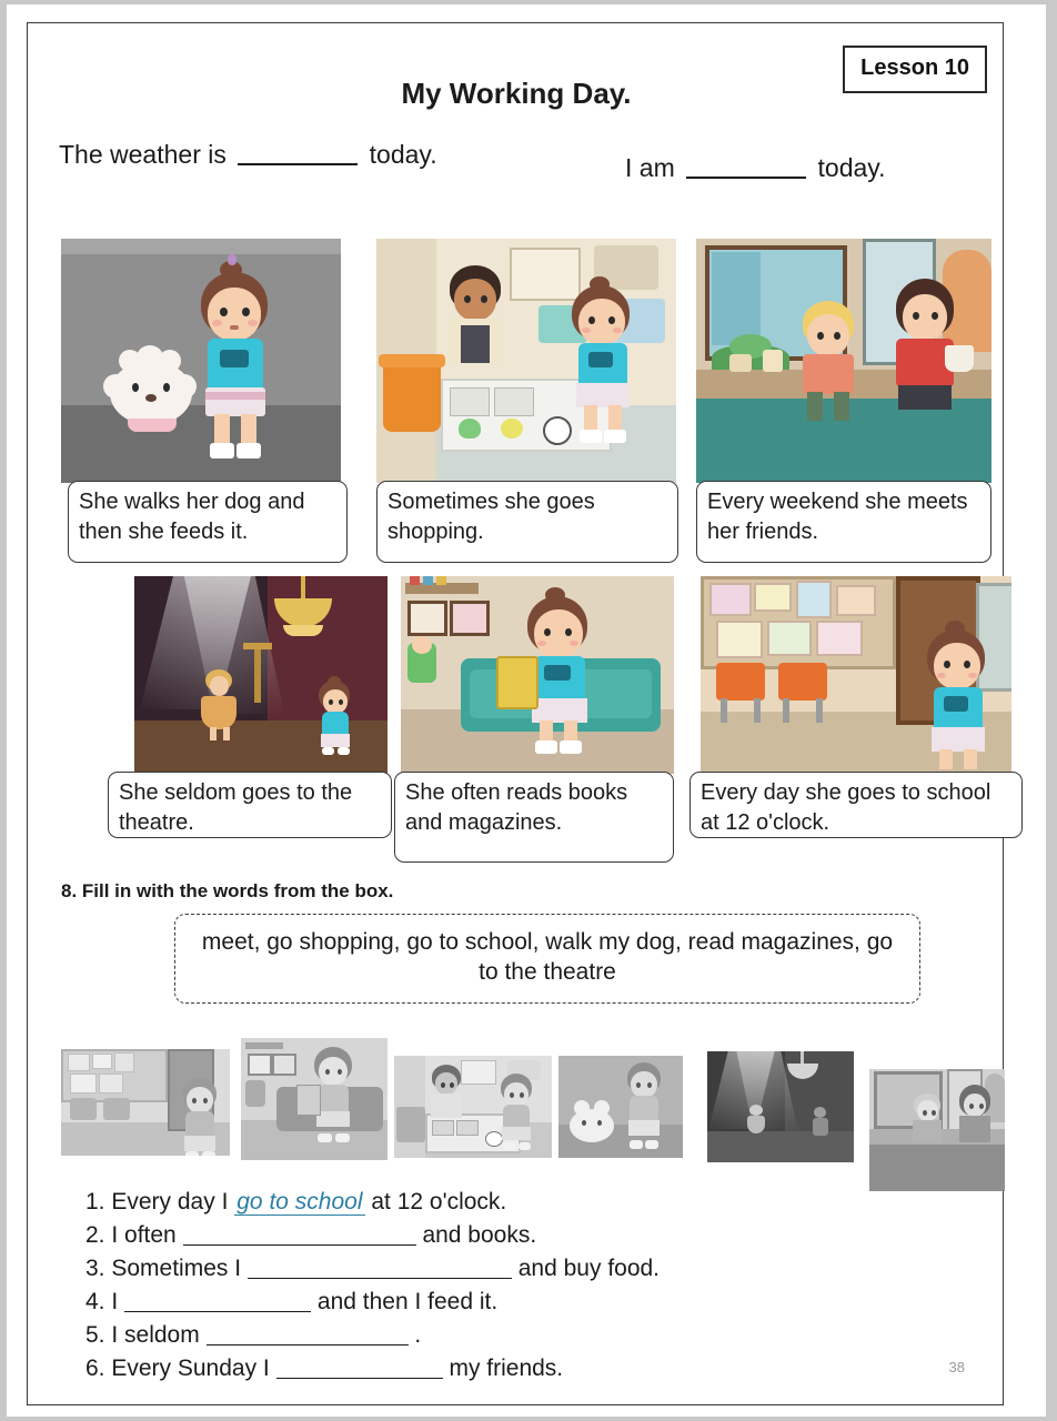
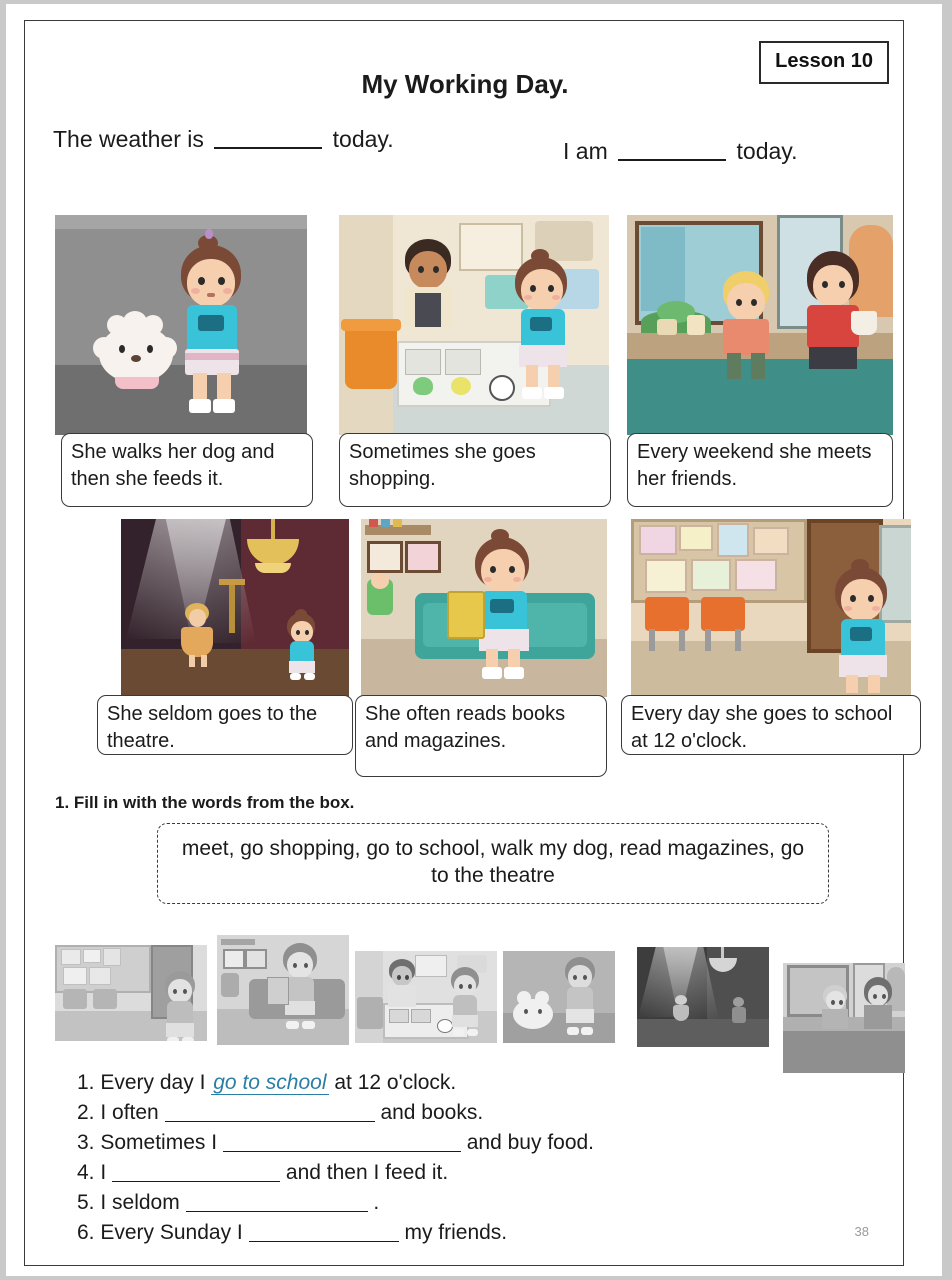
  My Working Day.
  Lesson 10
  The weather is today.
  I am today.
  She walks her dog and then she feeds it.
  Sometimes she goes shopping.
  Every weekend she meets her friends.
  She seldom goes to the theatre.
  She often reads books and magazines.
  Every day she goes to school at 12 o'clock.
- 8. Fill in with the words from the box.
+ 1. Fill in with the words from the box.
  meet, go shopping, go to school, walk my dog, read magazines, go to the theatre
  1. Every day I go to school at 12 o'clock.
  2. I often and books.
  3. Sometimes I and buy food.
  4. I and then I feed it.
  5. I seldom .
  6. Every Sunday I my friends.
  38
